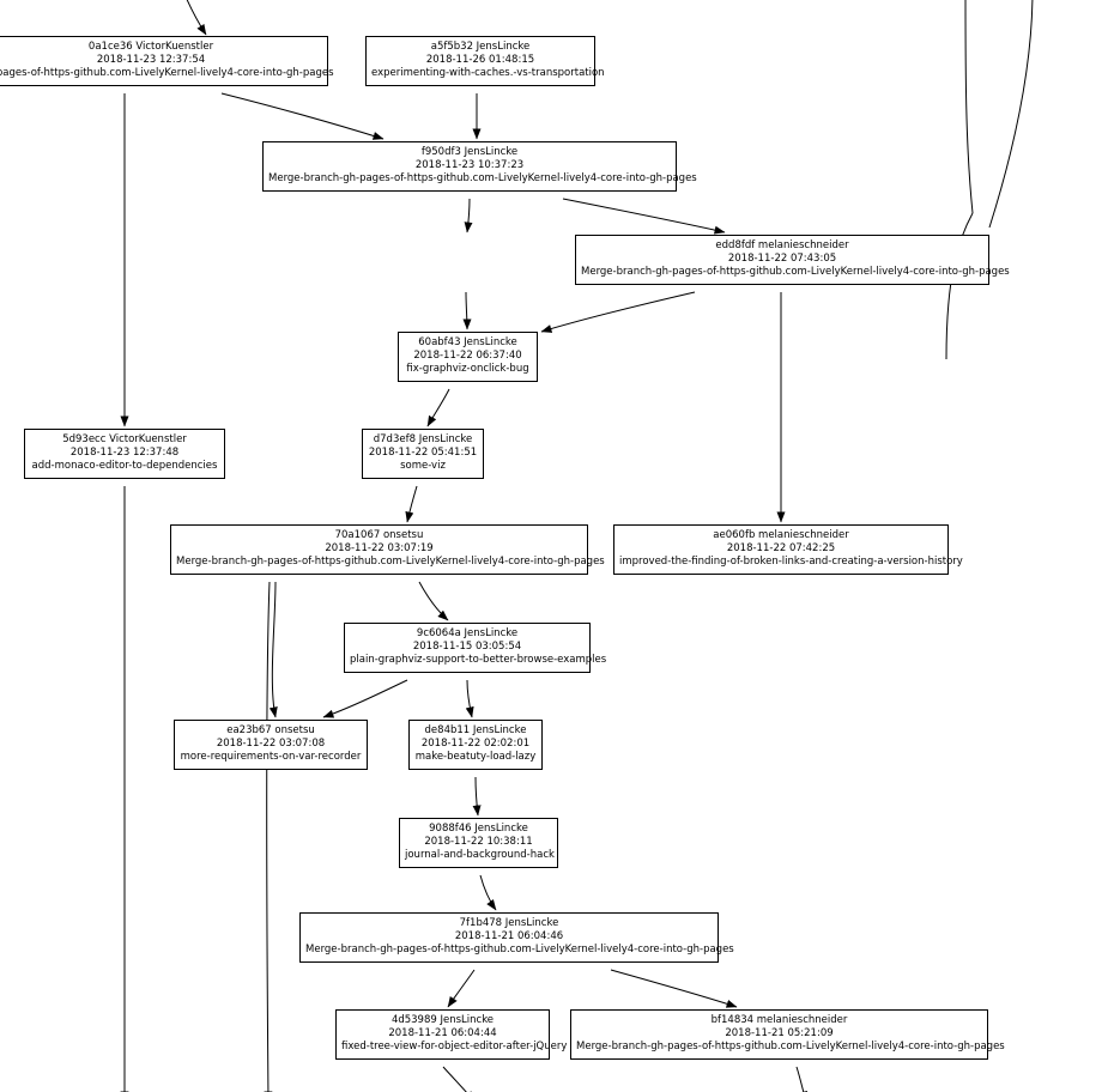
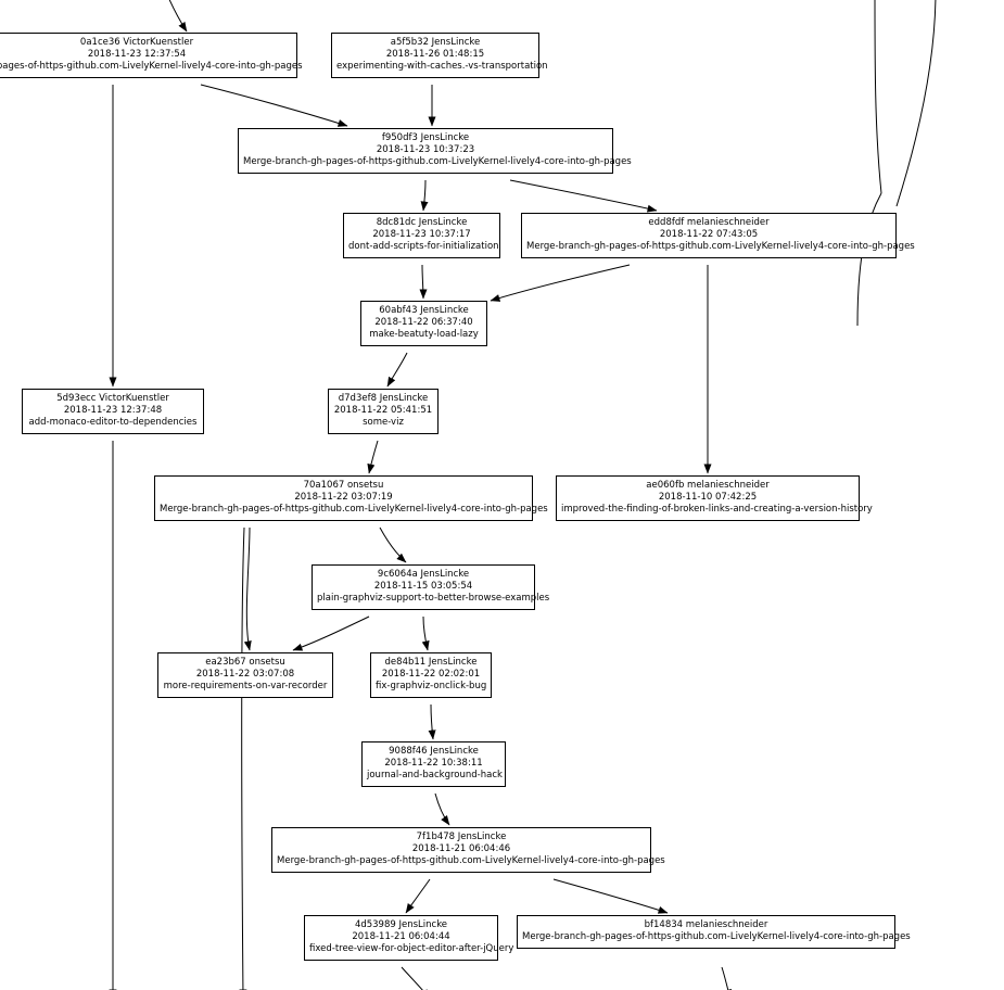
  0a1ce36 VictorKuenstler
  2018-11-23 12:37:54
  ages-of-https-github.com-LivelyKernel-lively4-core-into-gh-pages
  a5f5b32 JensLincke
  2018-11-26 01:48:15
  experimenting-with-caches.-vs-transportation
  f950df3 JensLincke
  2018-11-23 10:37:23
  Merge-branch-gh-pages-of-https-github.com-LivelyKernel-lively4-core-into-gh-pages
+ 8dc81dc JensLincke
+ 2018-11-23 10:37:17
+ dont-add-scripts-for-initialization
  edd8fdf melanieschneider
  2018-11-22 07:43:05
  Merge-branch-gh-pages-of-https-github.com-LivelyKernel-lively4-core-into-gh-pages
  60abf43 JensLincke
  2018-11-22 06:37:40
- fix-graphviz-onclick-bug
+ make-beatuty-load-lazy
  5d93ecc VictorKuenstler
  2018-11-23 12:37:48
  add-monaco-editor-to-dependencies
  d7d3ef8 JensLincke
  2018-11-22 05:41:51
  some-viz
  70a1067 onsetsu
  2018-11-22 03:07:19
  Merge-branch-gh-pages-of-https-github.com-LivelyKernel-lively4-core-into-gh-pages
  ae060fb melanieschneider
- 2018-11-22 07:42:25
+ 2018-11-10 07:42:25
  improved-the-finding-of-broken-links-and-creating-a-version-history
  9c6064a JensLincke
  2018-11-15 03:05:54
  plain-graphviz-support-to-better-browse-examples
  ea23b67 onsetsu
  2018-11-22 03:07:08
  more-requirements-on-var-recorder
  de84b11 JensLincke
  2018-11-22 02:02:01
- make-beatuty-load-lazy
+ fix-graphviz-onclick-bug
  9088f46 JensLincke
  2018-11-22 10:38:11
  journal-and-background-hack
  7f1b478 JensLincke
  2018-11-21 06:04:46
  Merge-branch-gh-pages-of-https-github.com-LivelyKernel-lively4-core-into-gh-pages
  4d53989 JensLincke
  2018-11-21 06:04:44
  fixed-tree-view-for-object-editor-after-jQuery
  bf14834 melanieschneider
- 2018-11-21 05:21:09
  Merge-branch-gh-pages-of-https-github.com-LivelyKernel-lively4-core-into-gh-pages
